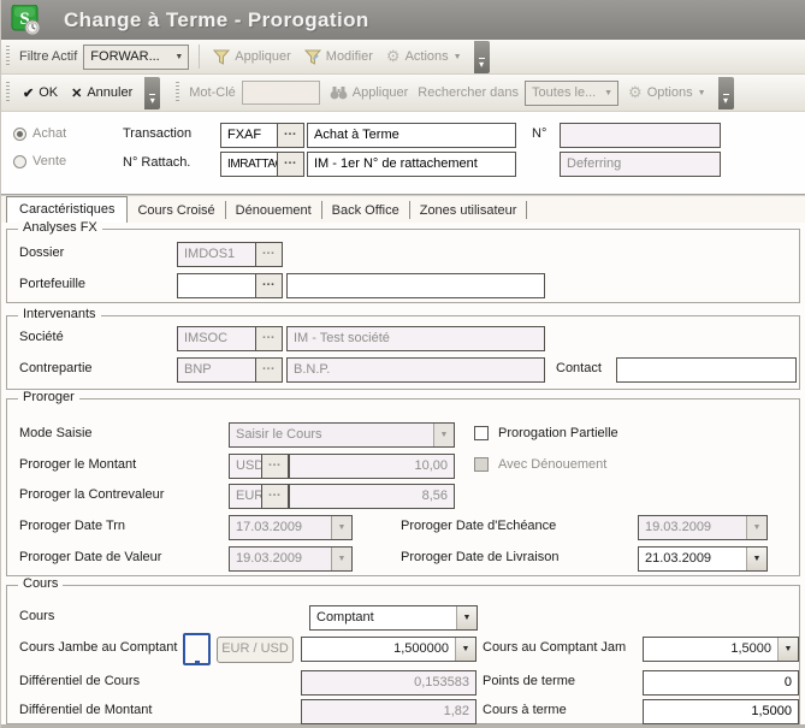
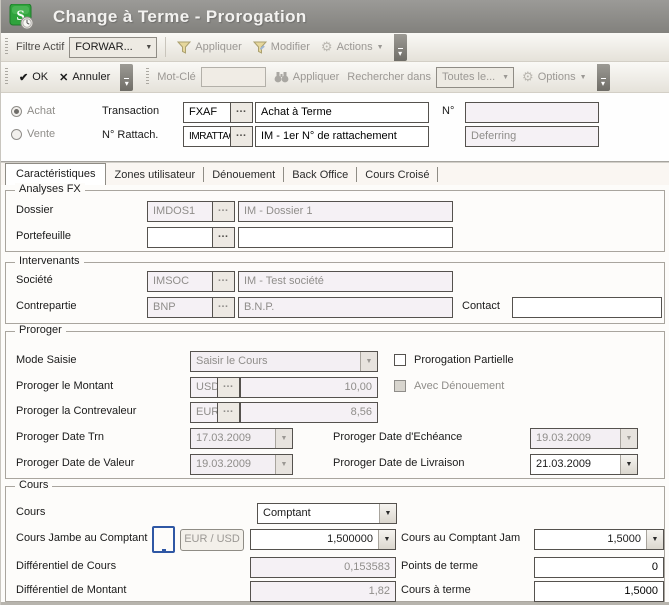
  S
  Change à Terme - Prorogation
  Filtre Actif
  FORWAR...
  Appliquer
  Modifier
  ⚙
  Actions
  ▾
  ✔
  OK
  ✕
  Annuler
  ▾
  Mot-Clé
  Appliquer
  Rechercher dans
  Toutes le...
  ⚙
  Options
  ▾
  Achat
  Vente
  Transaction
  FXAF
  …
  Achat à Terme
  N°
  N° Rattach.
  IMRATTA
  …
  IM - 1er N° de rattachement
  Deferring
  Caractéristiques
- Cours Croisé
+ Zones utilisateur
  Dénouement
  Back Office
- Zones utilisateur
+ Cours Croisé
  Analyses FX
  Dossier
  IMDOS1
  …
+ IM - Dossier 1
  Portefeuille
  …
  Intervenants
  Société
  IMSOC
  …
  IM - Test société
  Contrepartie
  BNP
  …
  B.N.P.
  Contact
  Proroger
  Mode Saisie
  Saisir le Cours
  Prorogation Partielle
  Proroger le Montant
  USD
  …
  10,00
  Avec Dénouement
  Proroger la Contrevaleur
  EUR
  …
  8,56
  Proroger Date Trn
  17.03.2009
  Proroger Date d'Echéance
  19.03.2009
  Proroger Date de Valeur
  19.03.2009
  Proroger Date de Livraison
  21.03.2009
  Cours
  Cours
  Comptant
  Cours Jambe au Comptant
  EUR / USD
  1,500000
  Cours au Comptant Jam
  1,5000
  Différentiel de Cours
  0,153583
  Points de terme
  0
  Différentiel de Montant
  1,82
  Cours à terme
  1,5000
